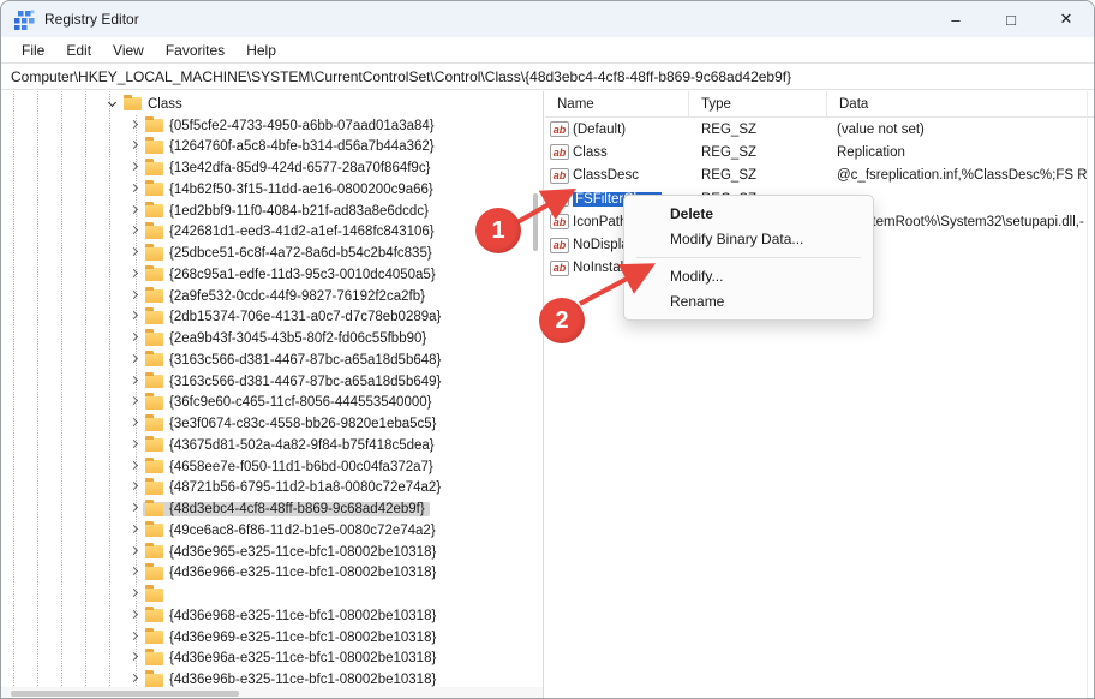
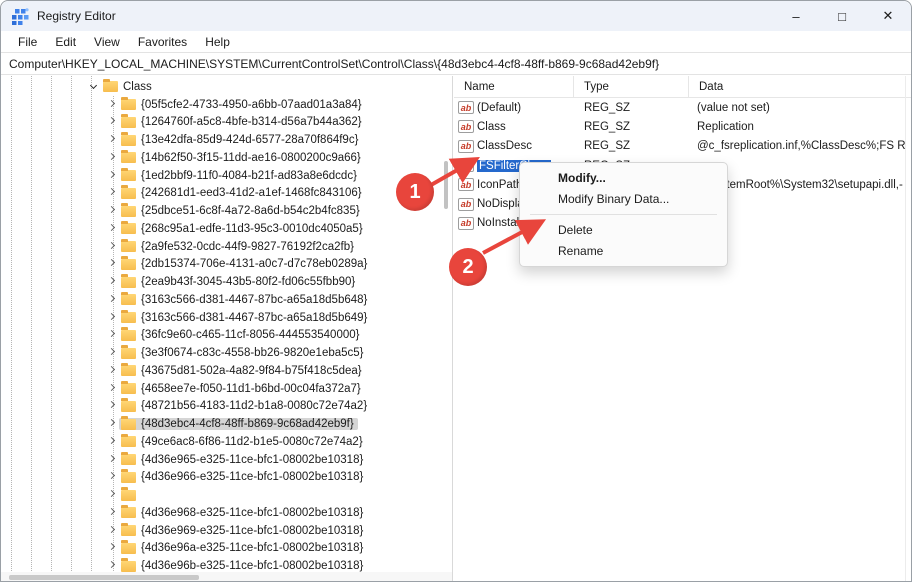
  Registry Editor
  –
  □
  ✕
  File
  Edit
  View
  Favorites
  Help
  Computer\HKEY_LOCAL_MACHINE\SYSTEM\CurrentControlSet\Control\Class\{48d3ebc4-4cf8-48ff-b869-9c68ad42eb9f}
  Class
  {05f5cfe2-4733-4950-a6bb-07aad01a3a84}
  {1264760f-a5c8-4bfe-b314-d56a7b44a362}
  {13e42dfa-85d9-424d-6577-28a70f864f9c}
  {14b62f50-3f15-11dd-ae16-0800200c9a66}
  {1ed2bbf9-11f0-4084-b21f-ad83a8e6dcdc}
  {242681d1-eed3-41d2-a1ef-1468fc843106}
  {25dbce51-6c8f-4a72-8a6d-b54c2b4fc835}
  {268c95a1-edfe-11d3-95c3-0010dc4050a5}
  {2a9fe532-0cdc-44f9-9827-76192f2ca2fb}
  {2db15374-706e-4131-a0c7-d7c78eb0289a}
  {2ea9b43f-3045-43b5-80f2-fd06c55fbb90}
  {3163c566-d381-4467-87bc-a65a18d5b648}
  {3163c566-d381-4467-87bc-a65a18d5b649}
  {36fc9e60-c465-11cf-8056-444553540000}
  {3e3f0674-c83c-4558-bb26-9820e1eba5c5}
  {43675d81-502a-4a82-9f84-b75f418c5dea}
  {4658ee7e-f050-11d1-b6bd-00c04fa372a7}
- {48721b56-6795-11d2-b1a8-0080c72e74a2}
+ {48721b56-4183-11d2-b1a8-0080c72e74a2}
  {48d3ebc4-4cf8-48ff-b869-9c68ad42eb9f}
  {49ce6ac8-6f86-11d2-b1e5-0080c72e74a2}
  {4d36e965-e325-11ce-bfc1-08002be10318}
  {4d36e966-e325-11ce-bfc1-08002be10318}
  {4d36e968-e325-11ce-bfc1-08002be10318}
  {4d36e969-e325-11ce-bfc1-08002be10318}
  {4d36e96a-e325-11ce-bfc1-08002be10318}
  {4d36e96b-e325-11ce-bfc1-08002be10318}
  Name
  Type
  Data
  ab
  (Default)
  REG_SZ
  (value not set)
  ab
  Class
  REG_SZ
  Replication
  ab
  ClassDesc
  REG_SZ
  @c_fsreplication.inf,%ClassDesc%;FS R
  ab
  IconPat
  emRoot%\System32\setupapi.dll,-
  ab
  ab
- Delete
+ Modify...
  Modify Binary Data...
- Modify...
+ Delete
  Rename
  1
  2
